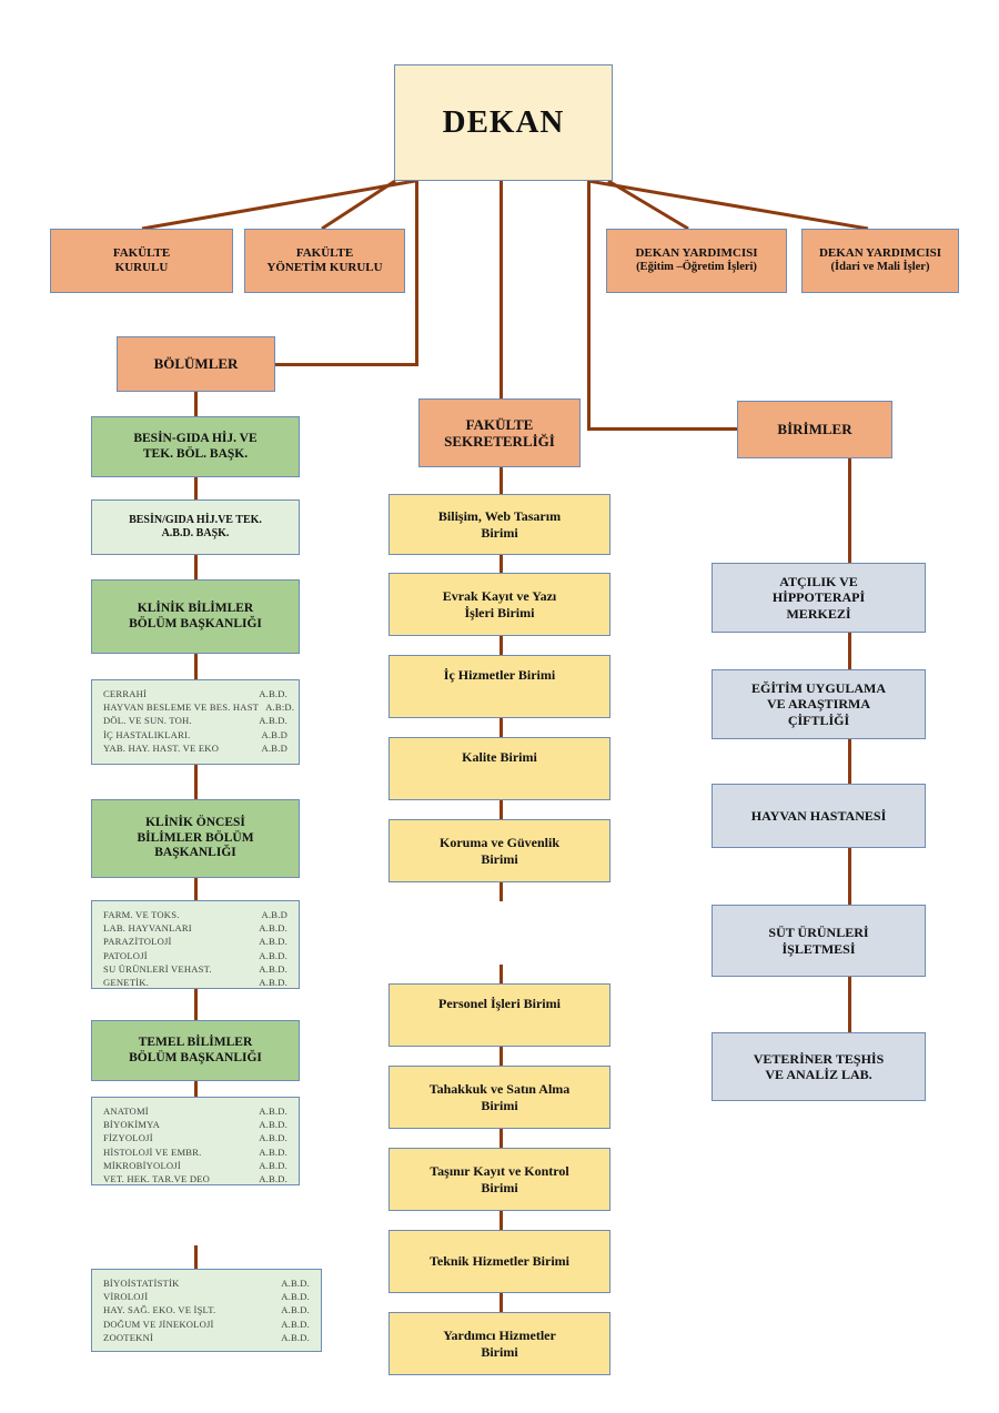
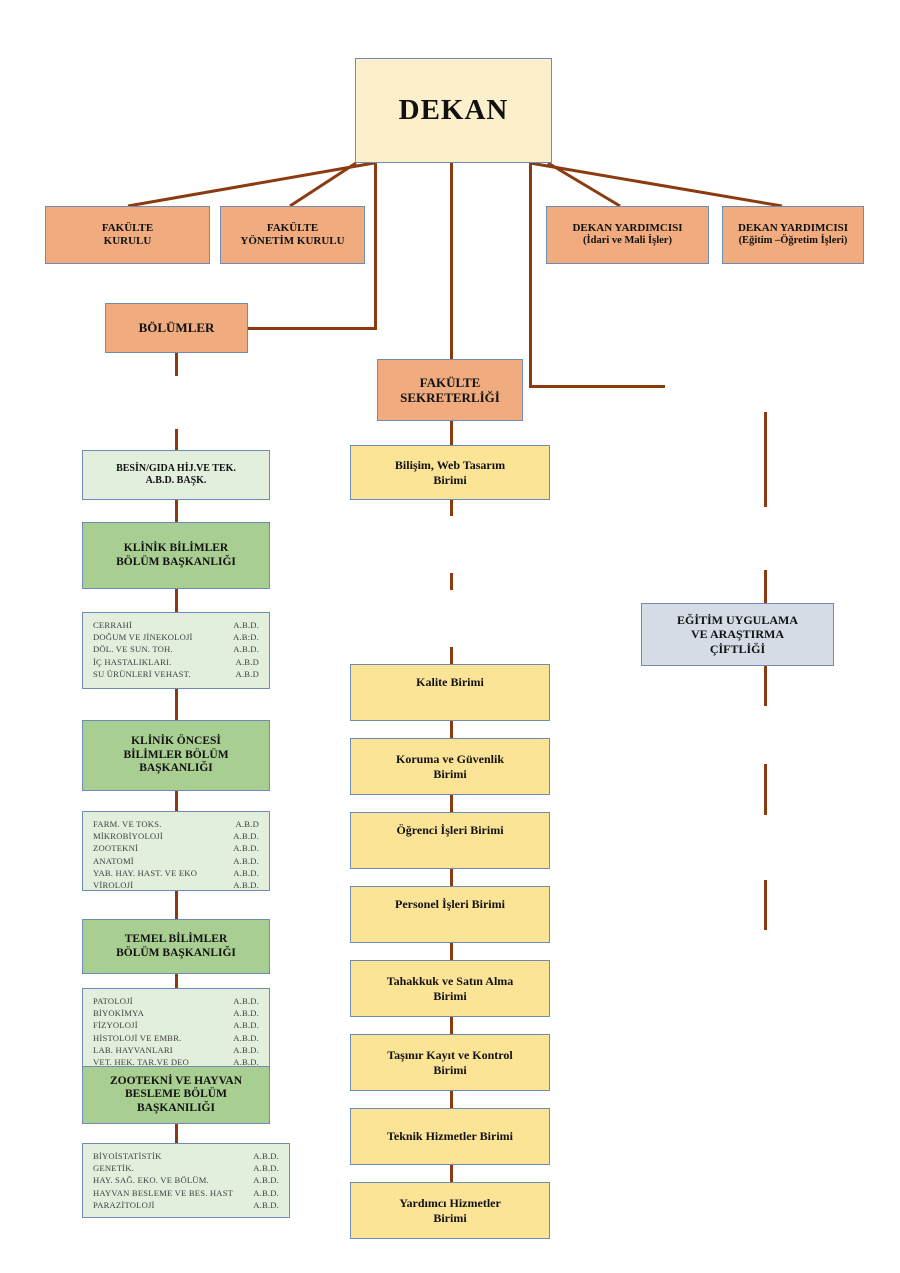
  DEKAN
  FAKÜLTE
  KURULU
  FAKÜLTE
  YÖNETİM KURULU
  DEKAN YARDIMCISI
- (Eğitim –Öğretim İşleri)
+ (İdari ve Mali İşler)
  DEKAN YARDIMCISI
- (İdari ve Mali İşler)
+ (Eğitim –Öğretim İşleri)
  BÖLÜMLER
  FAKÜLTE
  SEKRETERLİĞİ
- BİRİMLER
- BESİN-GIDA HİJ. VE
- TEK. BÖL. BAŞK.
  BESİN/GIDA HİJ.VE TEK.
  A.B.D. BAŞK.
  KLİNİK BİLİMLER
  BÖLÜM BAŞKANLIĞI
  CERRAHİ
  A.B.D.
- HAYVAN BESLEME VE BES. HAST
+ DOĞUM VE JİNEKOLOJİ
  A.B:D.
  DÖL. VE SUN. TOH.
  A.B.D.
  İÇ HASTALIKLARI.
  A.B.D
- YAB. HAY. HAST. VE EKO
+ SU ÜRÜNLERİ VEHAST.
  A.B.D
  KLİNİK ÖNCESİ
  BİLİMLER BÖLÜM
  BAŞKANLIĞI
  FARM. VE TOKS.
  A.B.D
- LAB. HAYVANLARI
+ MİKROBİYOLOJİ
  A.B.D.
- PARAZİTOLOJİ
+ ZOOTEKNİ
  A.B.D.
- PATOLOJİ
+ ANATOMİ
  A.B.D.
- SU ÜRÜNLERİ VEHAST.
+ YAB. HAY. HAST. VE EKO
  A.B.D.
- GENETİK.
+ VİROLOJİ
  A.B.D.
  TEMEL BİLİMLER
  BÖLÜM BAŞKANLIĞI
- ANATOMİ
+ PATOLOJİ
  A.B.D.
  BİYOKİMYA
  A.B.D.
  FİZYOLOJİ
  A.B.D.
  HİSTOLOJİ VE EMBR.
  A.B.D.
- MİKROBİYOLOJİ
+ LAB. HAYVANLARI
  A.B.D.
  VET. HEK. TAR.VE DEO
  A.B.D.
+ ZOOTEKNİ VE HAYVAN
+ BESLEME BÖLÜM
+ BAŞKANILIĞI
  BİYOİSTATİSTİK
  A.B.D.
- VİROLOJİ
+ GENETİK.
  A.B.D.
- HAY. SAĞ. EKO. VE İŞLT.
+ HAY. SAĞ. EKO. VE BÖLÜM.
  A.B.D.
- DOĞUM VE JİNEKOLOJİ
+ HAYVAN BESLEME VE BES. HAST
  A.B.D.
- ZOOTEKNİ
+ PARAZİTOLOJİ
  A.B.D.
  Bilişim, Web Tasarım
  Birimi
- Evrak Kayıt ve Yazı
- İşleri Birimi
- İç Hizmetler Birimi
  Kalite Birimi
  Koruma ve Güvenlik
  Birimi
+ Öğrenci İşleri Birimi
  Personel İşleri Birimi
  Tahakkuk ve Satın Alma
  Birimi
  Taşınır Kayıt ve Kontrol
  Birimi
  Teknik Hizmetler Birimi
  Yardımcı Hizmetler
  Birimi
- ATÇILIK VE
- HİPPOTERAPİ
- MERKEZİ
  EĞİTİM UYGULAMA
  VE ARAŞTIRMA
  ÇİFTLİĞİ
- HAYVAN HASTANESİ
- SÜT ÜRÜNLERİ
- İŞLETMESİ
- VETERİNER TEŞHİS
- VE ANALİZ LAB.
